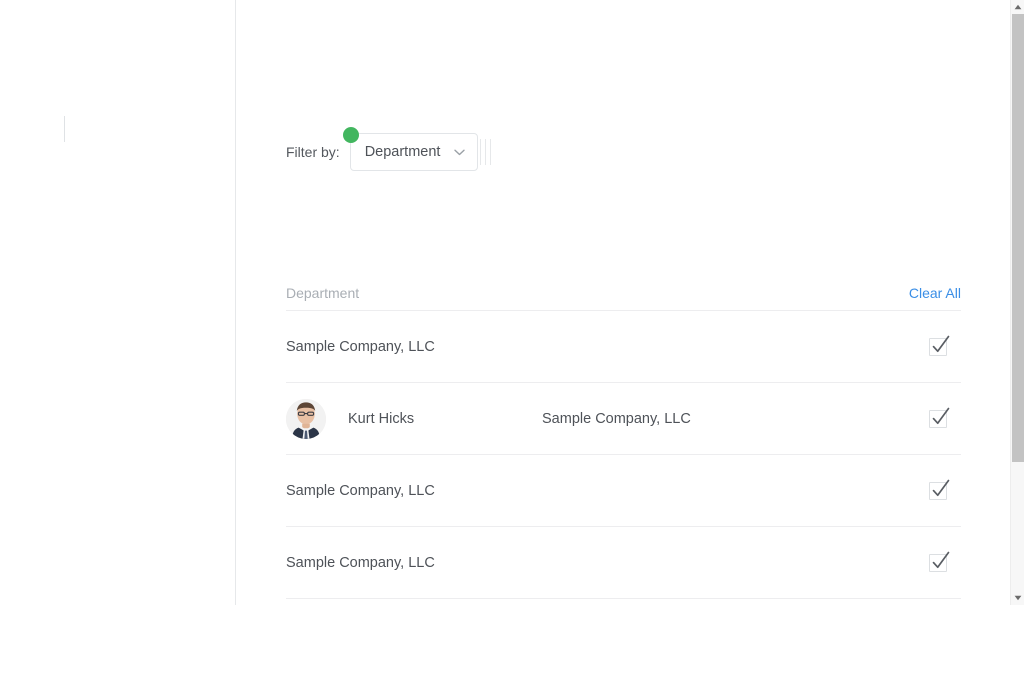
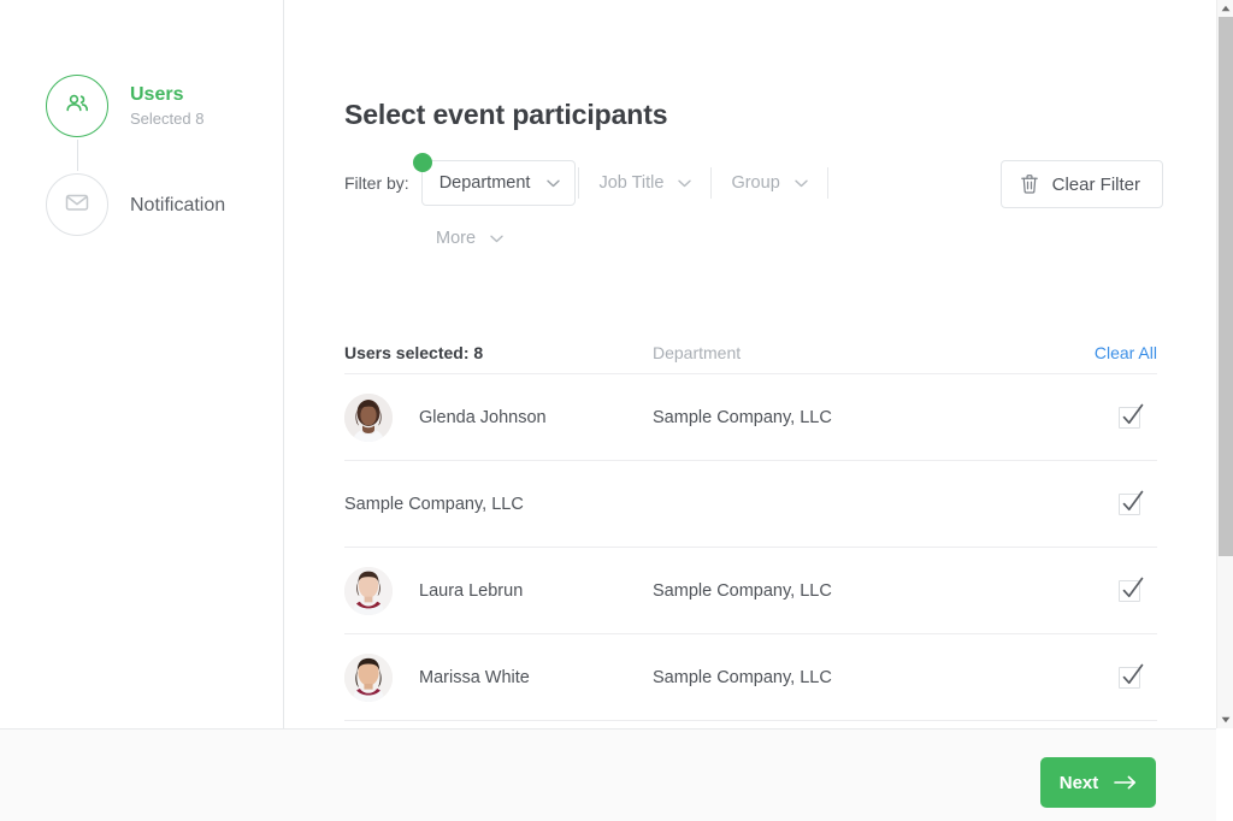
+ Users
+ Selected 8
+ Notification
+ Select event participants
  Filter by:
  Department
+ Job Title
+ Group
+ Clear Filter
+ More
+ Users selected: 8
  Department
  Clear All
+ Glenda Johnson
  Sample Company, LLC
- Kurt Hicks
  Sample Company, LLC
+ Laura Lebrun
  Sample Company, LLC
+ Marissa White
  Sample Company, LLC
+ Next
